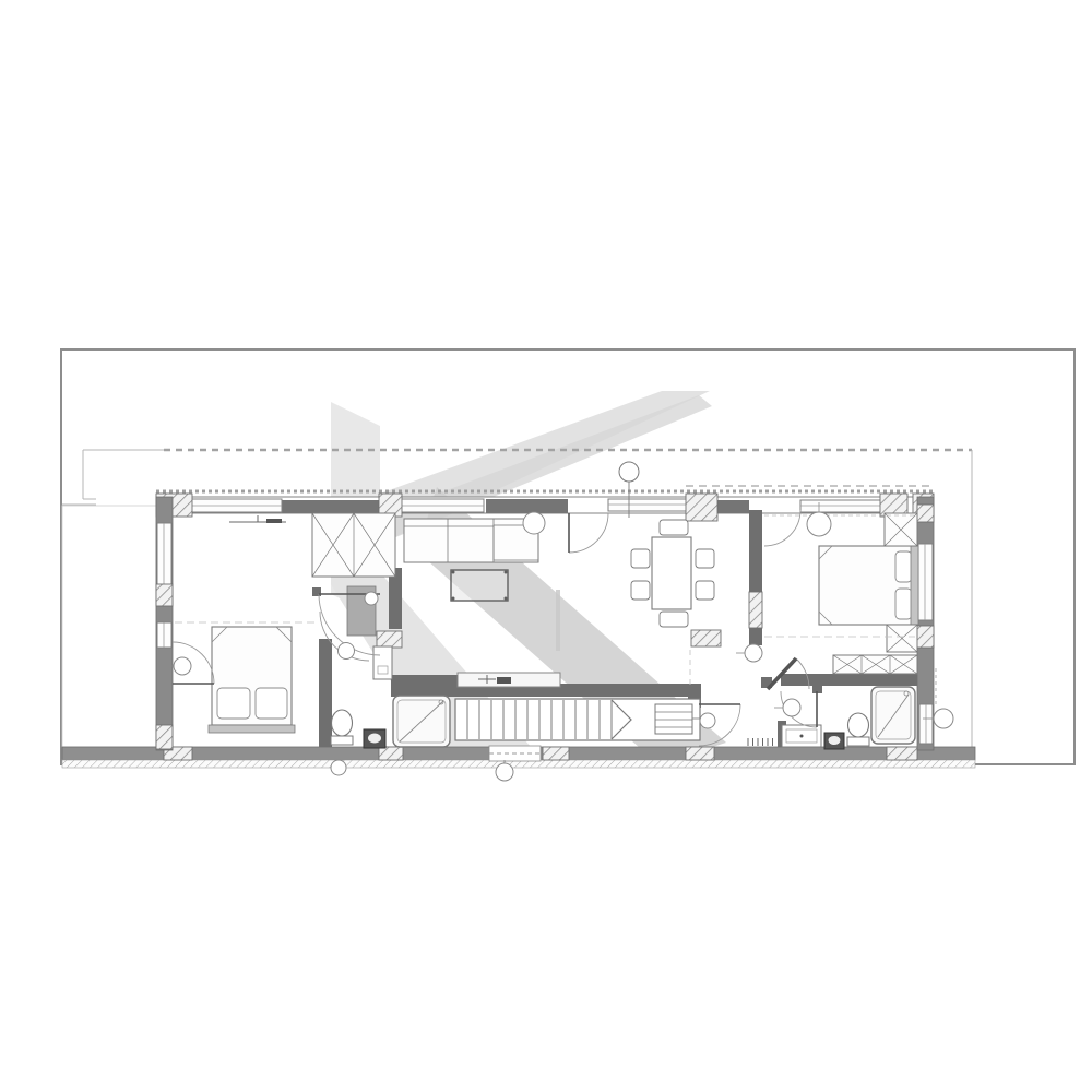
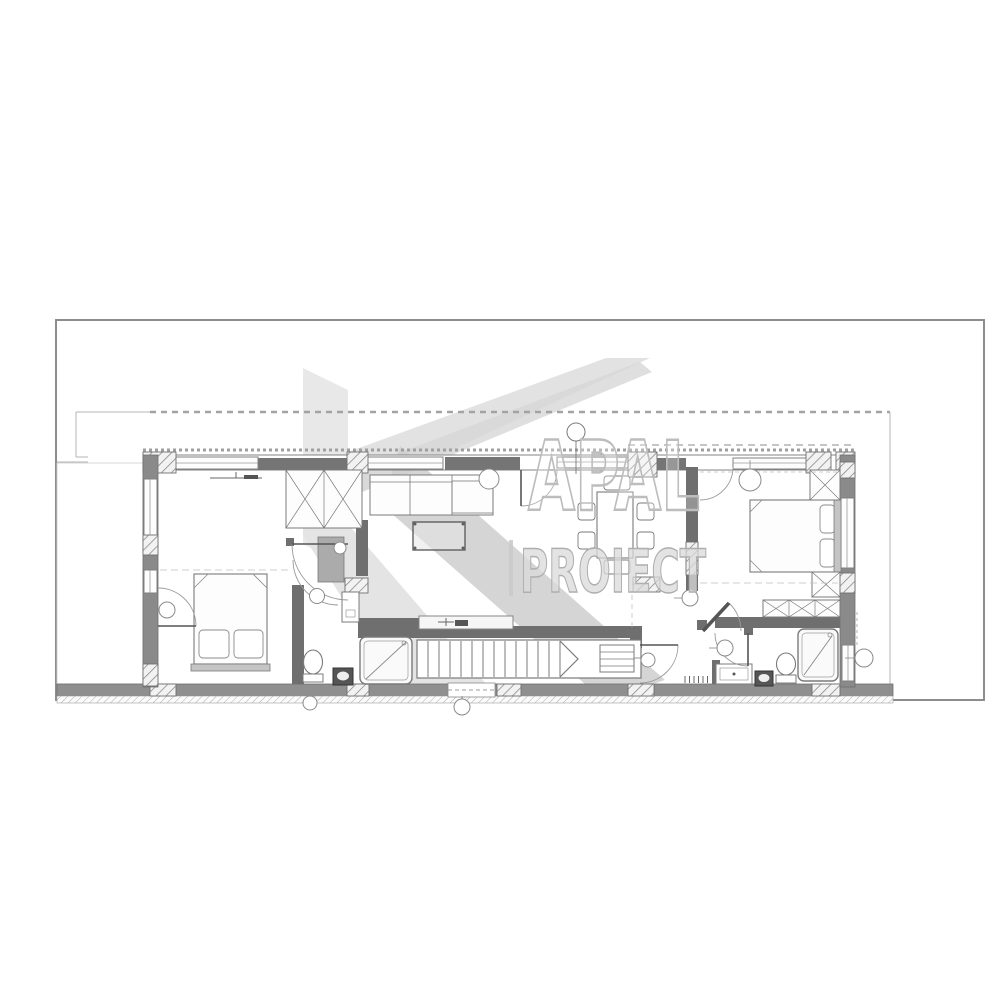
+ APAL
+ PROIECT
